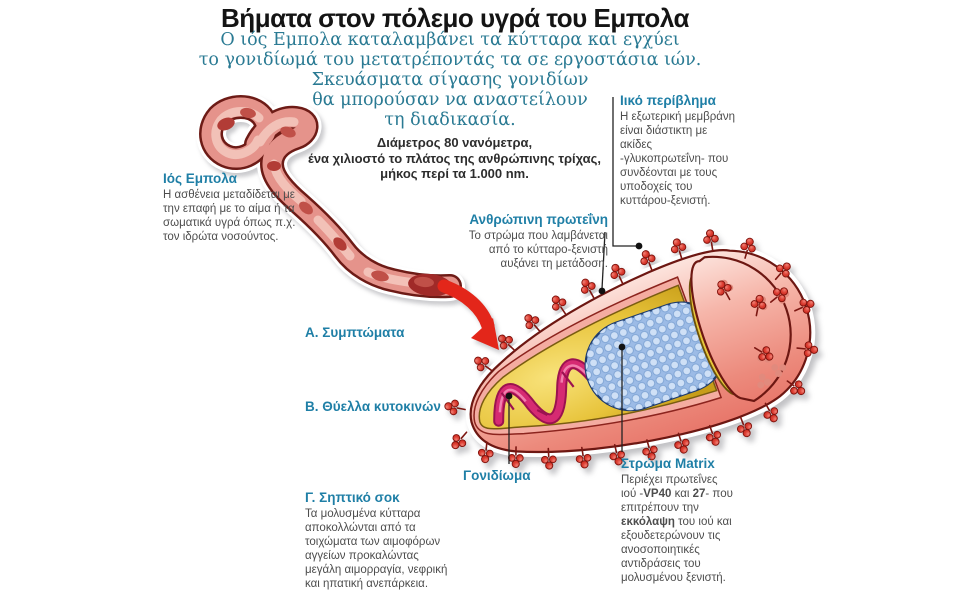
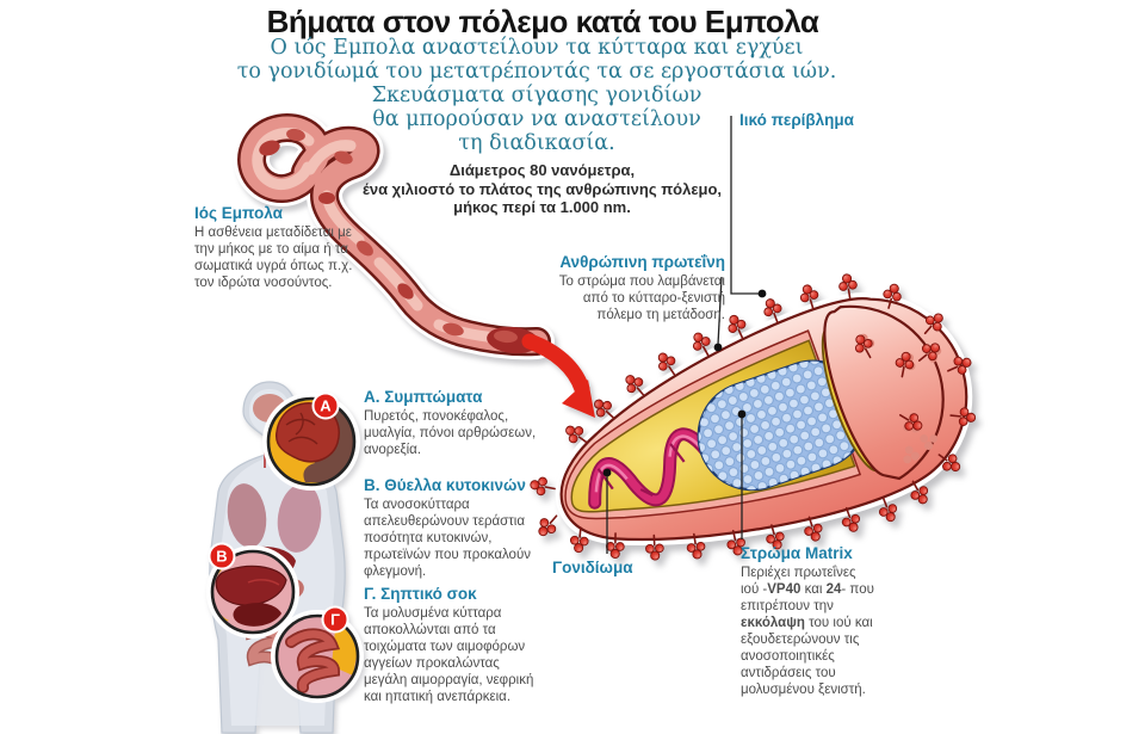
+ Α
+ Β
+ Γ
- Βήματα στον πόλεμο υγρά του Εμπολα
+ Βήματα στον πόλεμο κατά του Εμπολα
- Ο ιός Εμπολα καταλαμβάνει τα κύτταρα και εγχύει
+ Ο ιός Εμπολα αναστείλουν τα κύτταρα και εγχύει
  το γονιδίωμά του μετατρέποντάς τα σε εργοστάσια ιών.
  Σκευάσματα σίγασης γονιδίων
  θα μπορούσαν να αναστείλουν
  τη διαδικασία.
  Διάμετρος 80 νανόμετρα,
- ένα χιλιοστό το πλάτος της ανθρώπινης τρίχας,
+ ένα χιλιοστό το πλάτος της ανθρώπινης πόλεμο,
  μήκος περί τα 1.000 nm.
  Ιός Εμπολα
- Η ασθένεια μεταδίδεται με την επαφή με το αίμα ή τα σωματικά υγρά όπως π.χ. τον ιδρώτα νοσούντος.
+ Η ασθένεια μεταδίδεται με την μήκος με το αίμα ή τα σωματικά υγρά όπως π.χ. τον ιδρώτα νοσούντος.
  Ιικό περίβλημα
- Η εξωτερική μεμβράνη είναι διάστικτη με ακίδες -γλυκοπρωτεΐνη- που συνδέονται με τους υποδοχείς του κυττάρου-ξενιστή.
  Ανθρώπινη πρωτεΐνη
- Το στρώμα που λαμβάνεται από το κύτταρο-ξενιστή αυξάνει τη μετάδοση.
+ Το στρώμα που λαμβάνεται από το κύτταρο-ξενιστή πόλεμο τη μετάδοση.
  Α. Συμπτώματα
+ Πυρετός, πονοκέφαλος, μυαλγία, πόνοι αρθρώσεων, ανορεξία.
  Β. Θύελλα κυτοκινών
+ Τα ανοσοκύτταρα απελευθερώνουν τεράστια ποσότητα κυτοκινών, πρωτεϊνών που προκαλούν φλεγμονή.
  Γ. Σηπτικό σοκ
  Τα μολυσμένα κύτταρα αποκολλώνται από τα τοιχώματα των αιμοφόρων αγγείων προκαλώντας μεγάλη αιμορραγία, νεφρική και ηπατική ανεπάρκεια.
  Γονιδίωμα
  Στρώμα Matrix
- Περιέχει πρωτεΐνες ιού -VP40 και 27- που επιτρέπουν την εκκόλαψη του ιού και εξουδετερώνουν τις ανοσοποιητικές αντιδράσεις του μολυσμένου ξενιστή.
+ Περιέχει πρωτεΐνες ιού -VP40 και 24- που επιτρέπουν την εκκόλαψη του ιού και εξουδετερώνουν τις ανοσοποιητικές αντιδράσεις του μολυσμένου ξενιστή.
